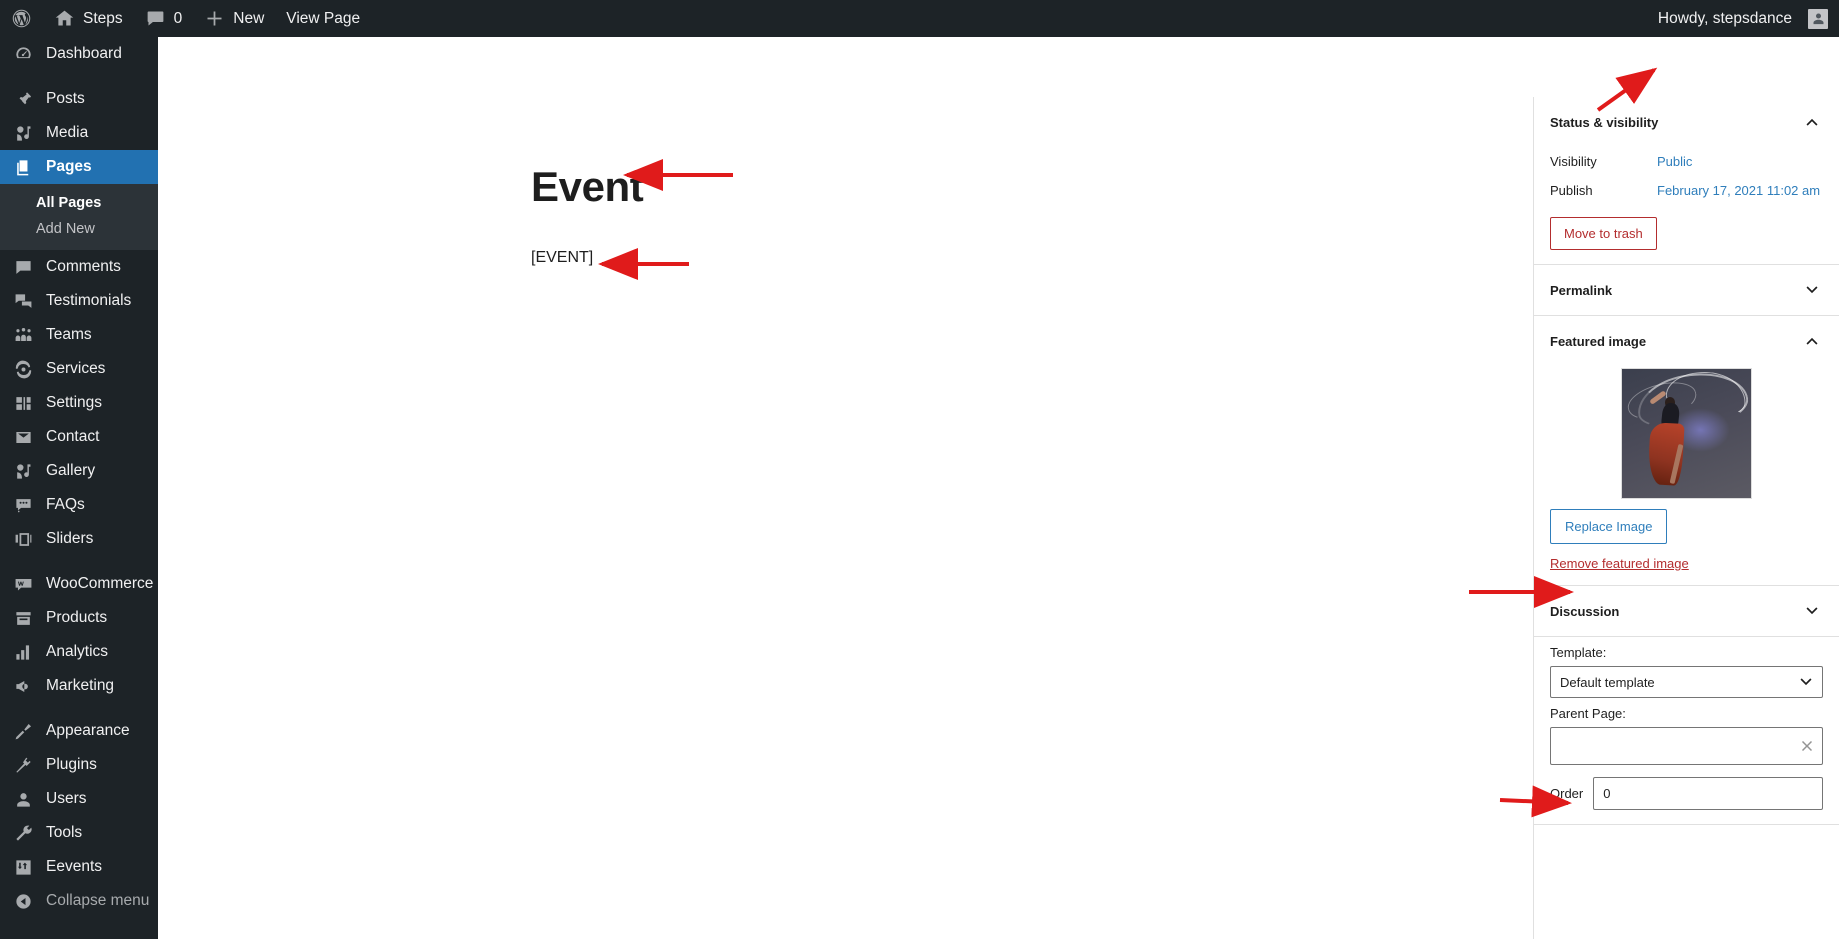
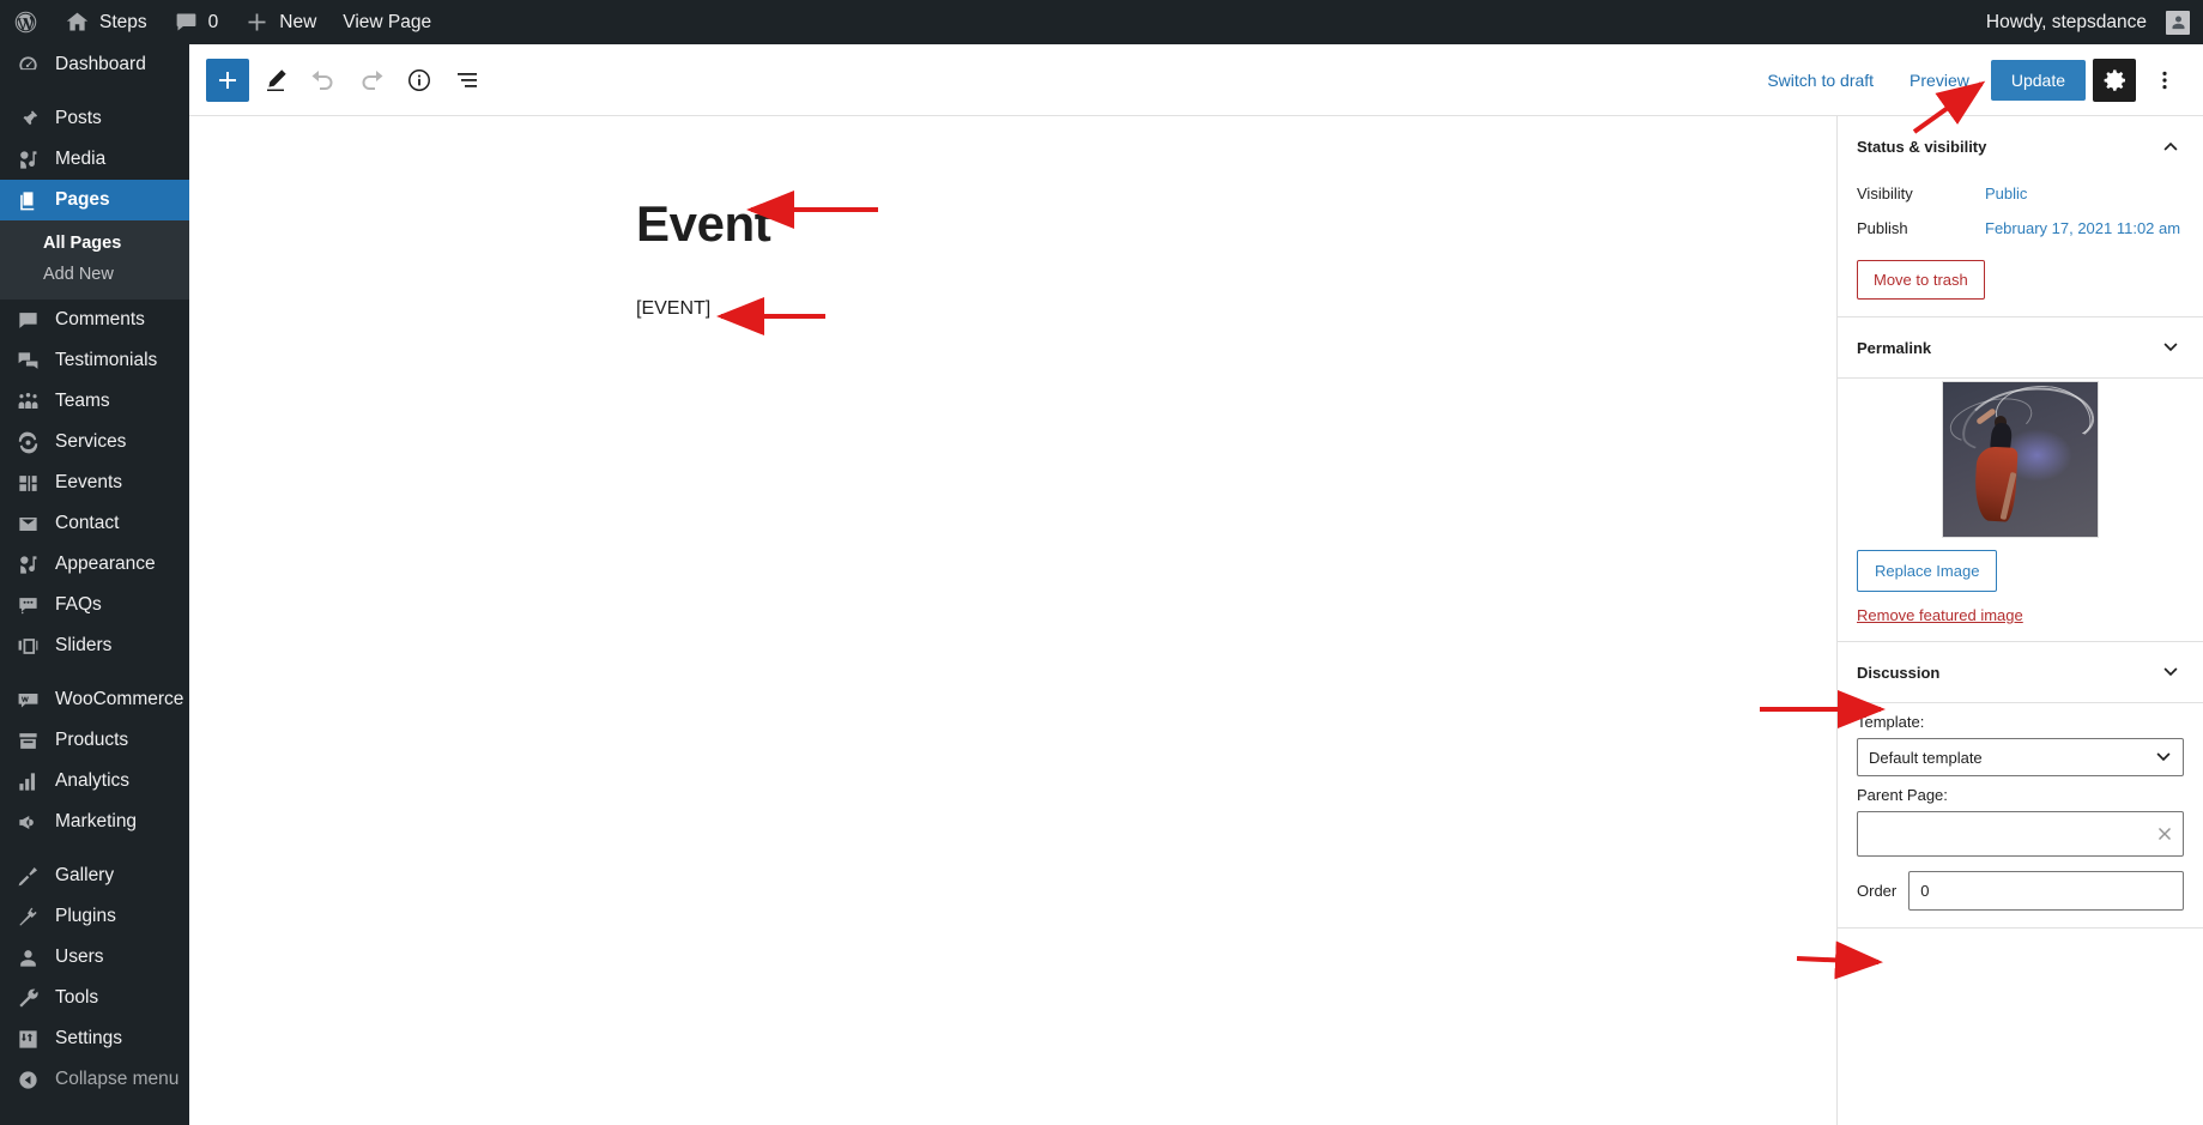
  Steps
  0
  New
  View Page
  Howdy, stepsdance
  Dashboard
  Posts
  Media
  Pages
  All Pages
  Add New
  Comments
  Testimonials
  Teams
  Services
- Settings
+ Eevents
  Contact
- Gallery
+ Appearance
  FAQs
  Sliders
  WooCommerce
  Products
  Analytics
  Marketing
- Appearance
+ Gallery
  Plugins
  Users
  Tools
- Eevents
+ Settings
  Collapse menu
+ Switch to draft
+ Preview
+ Update
  Event
  [EVENT]
  Status & visibility
  Visibility
  Public
  Publish
  February 17, 2021 11:02 am
  Move to trash
  Permalink
- Featured image
  Replace Image
  Remove featured image
  Discussion
  Template:
  Default template
  Parent Page:
  Order
  0
